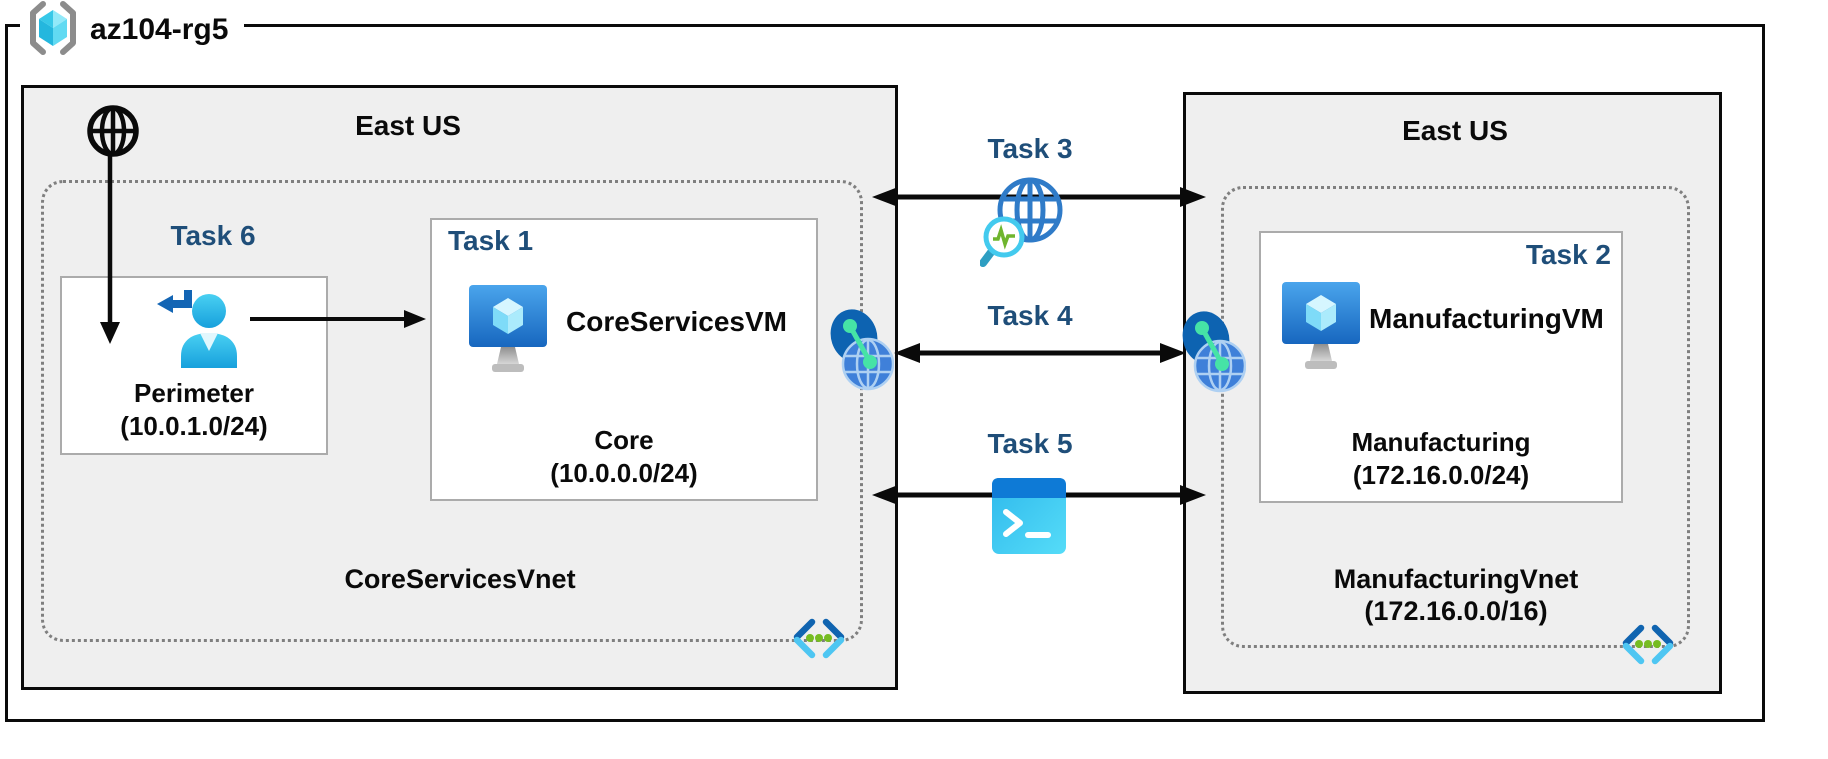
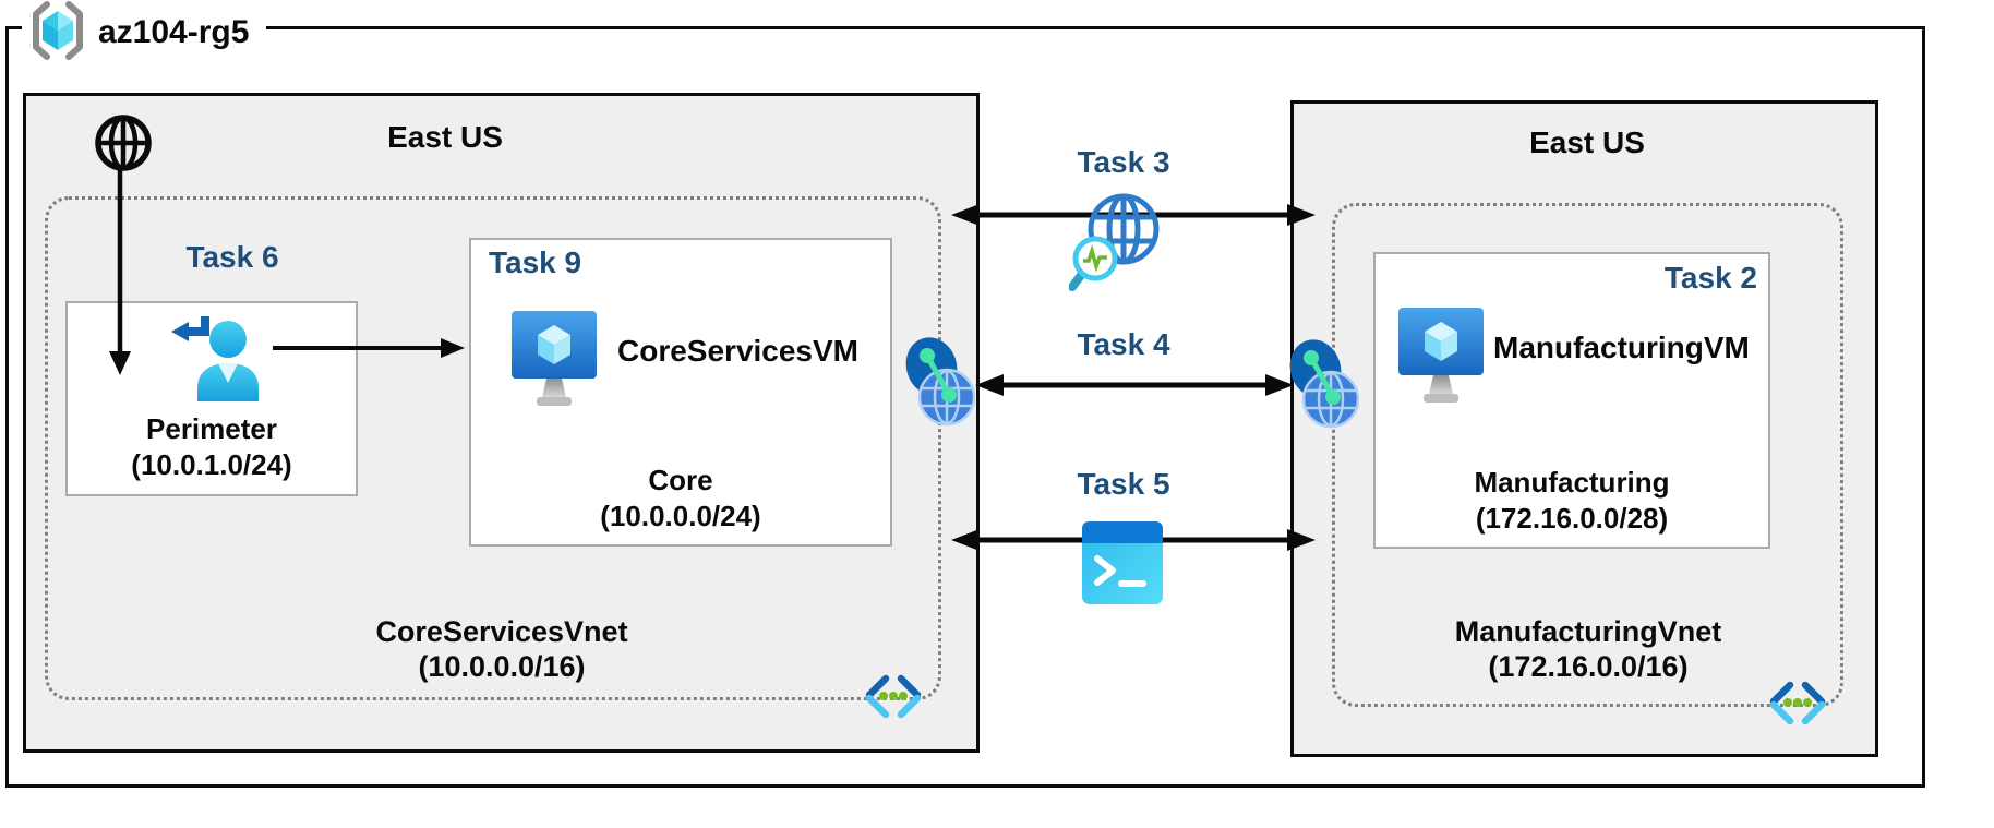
  az104-rg5
  East US
  Task 6
  Perimeter
  (10.0.1.0/24)
- Task 1
+ Task 9
  CoreServicesVM
  Core
  (10.0.0.0/24)
  CoreServicesVnet
+ (10.0.0.0/16)
  East US
  Task 2
  ManufacturingVM
  Manufacturing
- (172.16.0.0/24)
+ (172.16.0.0/28)
  ManufacturingVnet
  (172.16.0.0/16)
  Task 3
  Task 4
  Task 5
